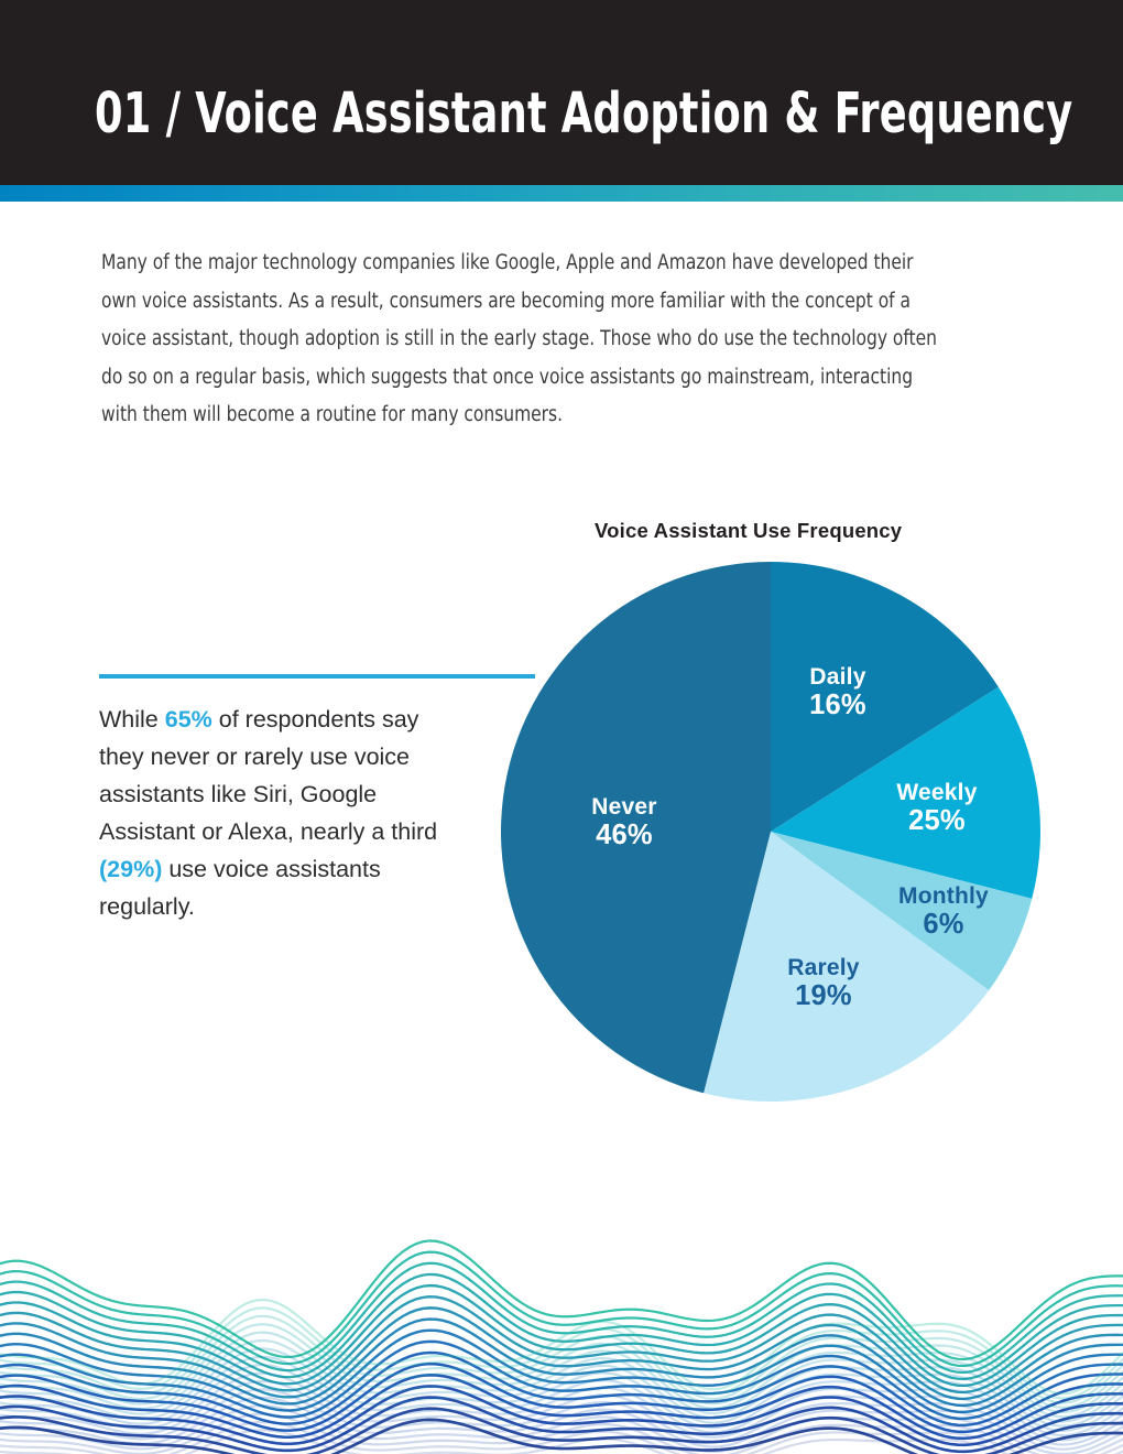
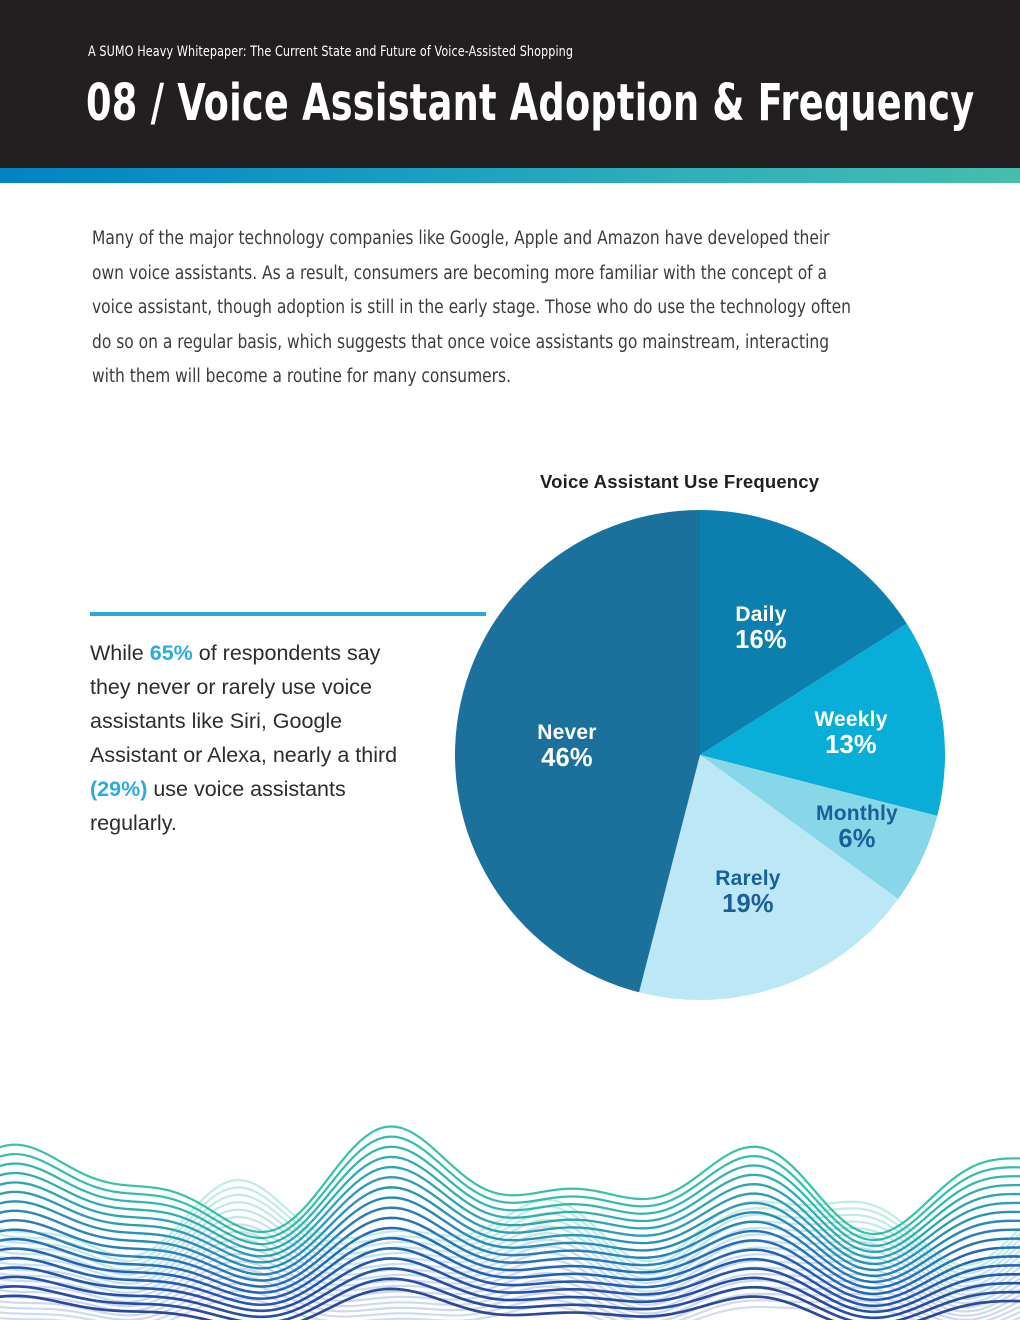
+ A SUMO Heavy Whitepaper: The Current State and Future of Voice-Assisted Shopping
- 01 / Voice Assistant Adoption & Frequency
+ 08 / Voice Assistant Adoption & Frequency
  Many of the major technology companies like Google, Apple and Amazon have developed their own voice assistants. As a result, consumers are becoming more familiar with the concept of a voice assistant, though adoption is still in the early stage. Those who do use the technology often do so on a regular basis, which suggests that once voice assistants go mainstream, interacting with them will become a routine for many consumers.
  While 65% of respondents say they never or rarely use voice assistants like Siri, Google Assistant or Alexa, nearly a third (29%) use voice assistants regularly.
  Voice Assistant Use Frequency
  Daily
  16%
  Weekly
- 25%
+ 13%
  Monthly
  6%
  Rarely
  19%
  Never
  46%
